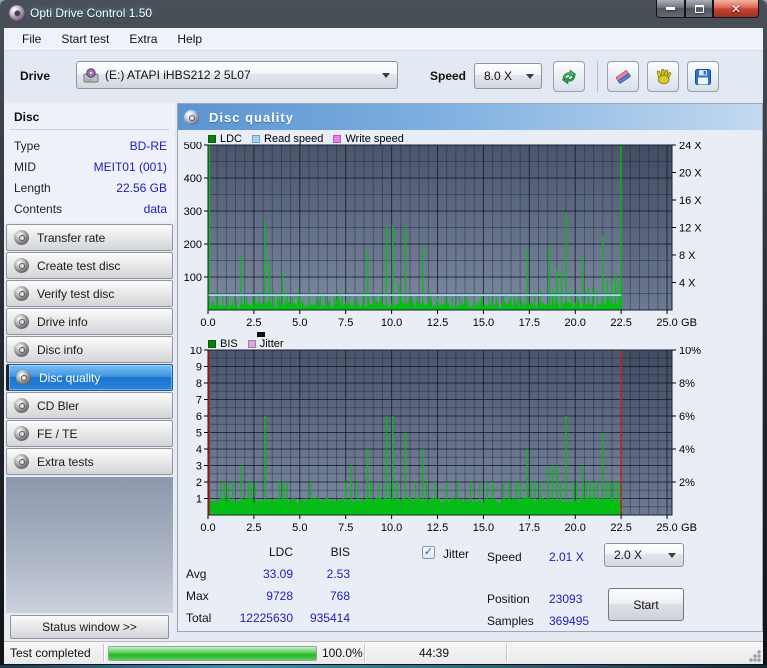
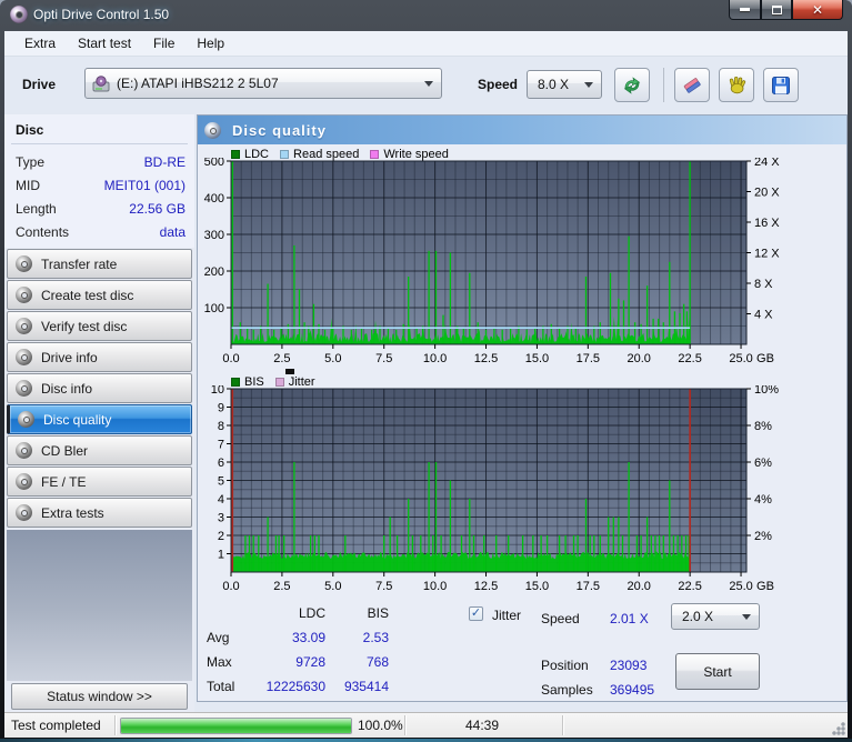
  Opti Drive Control 1.50
  ✕
- File
+ Extra
  Start test
- Extra
+ File
  Help
  Drive
  (E:) ATAPI iHBS212 2 5L07
  Speed
  8.0 X
  Disc
  Type
  BD-RE
  MID
  MEIT01 (001)
  Length
  22.56 GB
  Contents
  data
  Transfer rate
  Create test disc
  Verify test disc
  Drive info
  Disc info
  Disc quality
  CD Bler
  FE / TE
  Extra tests
  Status window >>
  Disc quality
  LDC
  Read speed
  Write speed
  100
  200
  300
  400
  500
  4 X
  8 X
  12 X
  16 X
  20 X
  24 X
  0.0
  2.5
  5.0
  7.5
  10.0
  12.5
  15.0
  17.5
  20.0
  22.5
  25.0
  GB
  BIS
  Jitter
  1
  2
  3
  4
  5
  6
  7
  8
  9
  10
  2%
  4%
  6%
  8%
  10%
  0.0
  2.5
  5.0
  7.5
  10.0
  12.5
  15.0
  17.5
  20.0
  22.5
  25.0
  GB
  LDC
  BIS
  Avg
  33.09
  2.53
  Max
  9728
  768
  Total
  12225630
  935414
  ✓
  Jitter
  Speed
  2.01 X
  Position
  23093
  Samples
  369495
  2.0 X
  Start
  Test completed
  100.0%
  44:39
